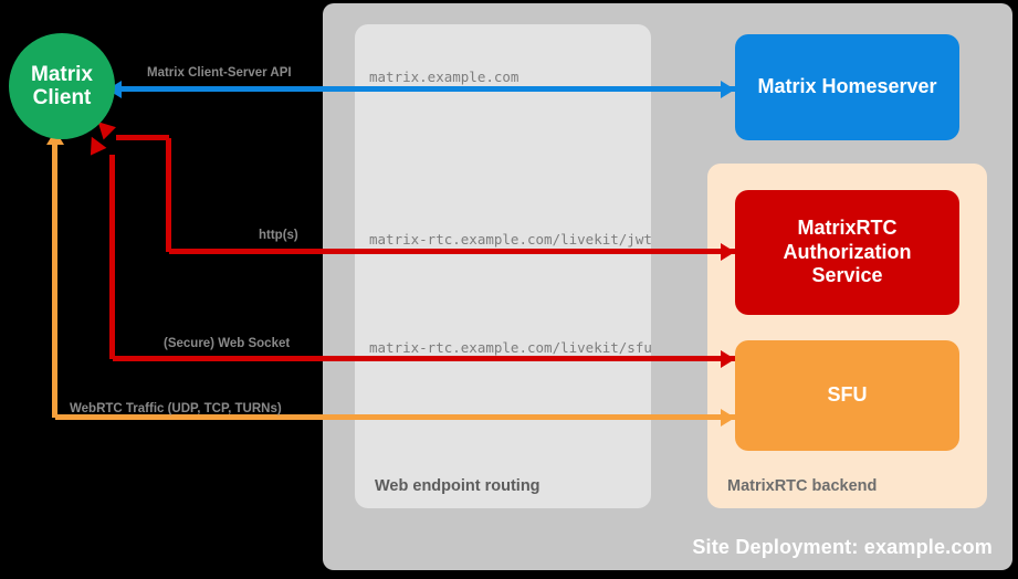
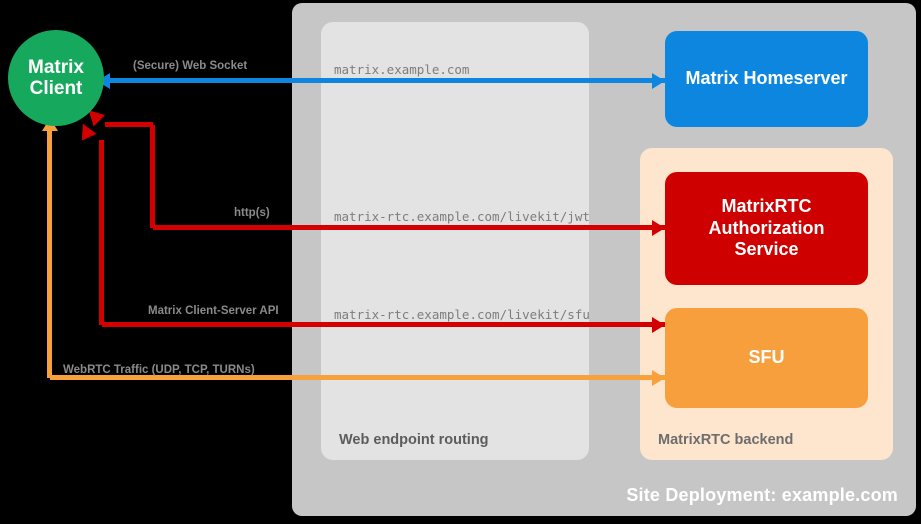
  Site Deployment: example.com
  Web endpoint routing
  MatrixRTC backend
- Matrix Client-Server API
+ (Secure) Web Socket
  matrix.example.com
  http(s)
  matrix-rtc.example.com/livekit/jwt
- (Secure) Web Socket
+ Matrix Client-Server API
  matrix-rtc.example.com/livekit/sfu
  WebRTC Traffic (UDP, TCP, TURNs)
  Matrix
  Client
  Matrix Homeserver
  MatrixRTC
  Authorization
  Service
  SFU
